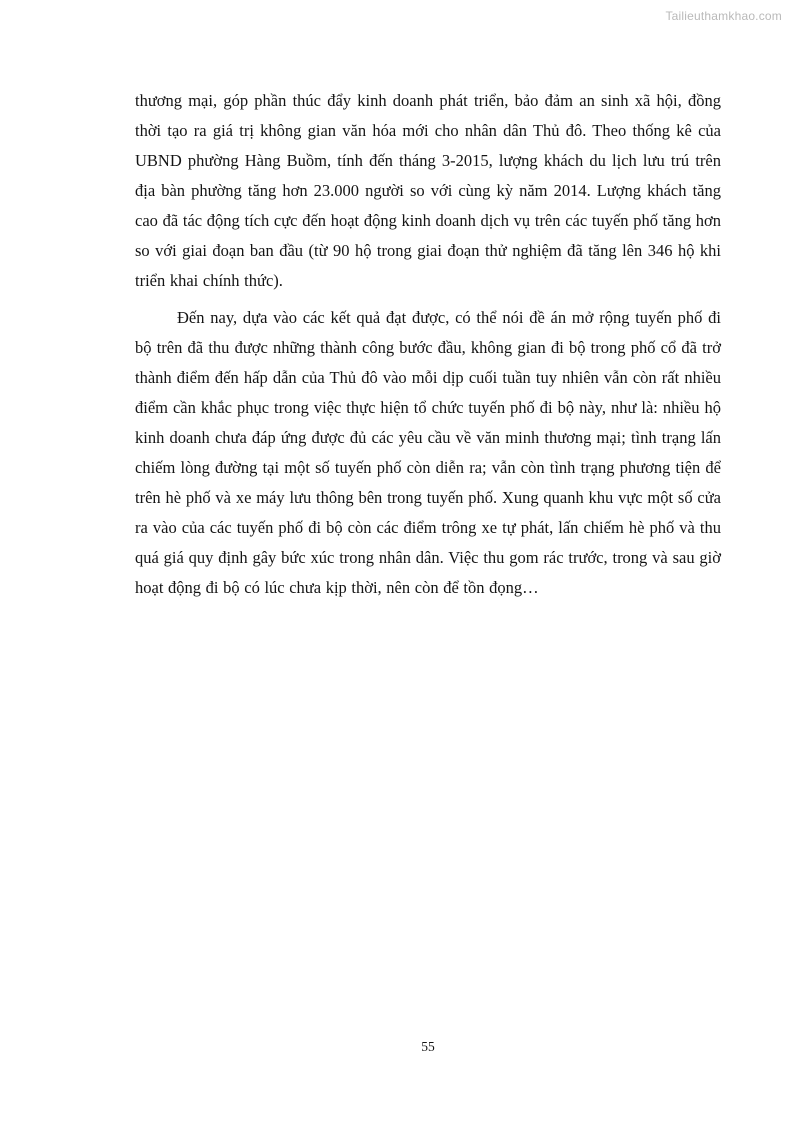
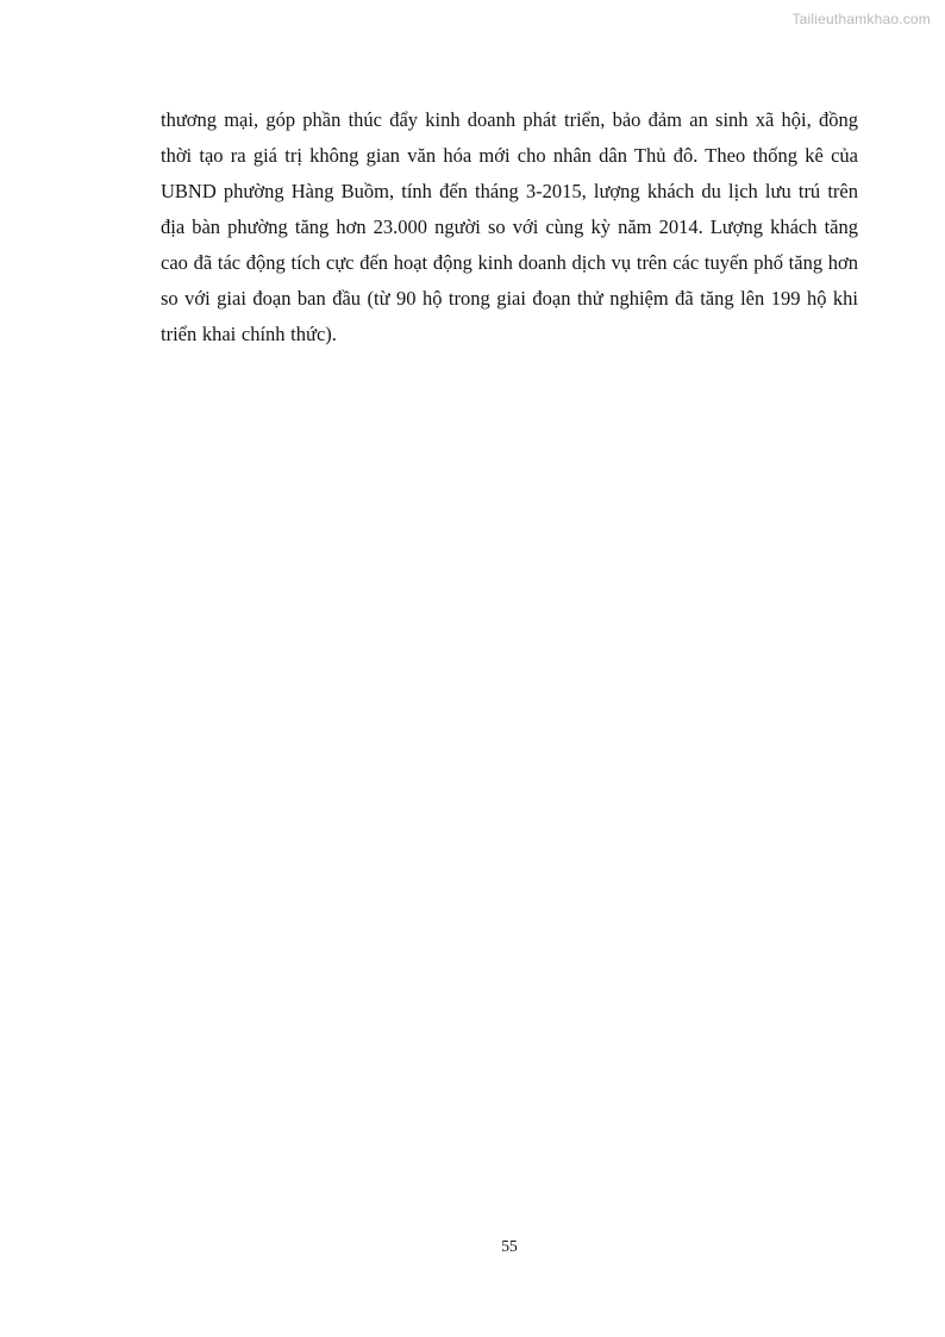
  Tailieuthamkhao.com
- thương mại, góp phần thúc đẩy kinh doanh phát triển, bảo đảm an sinh xã hội, đồng thời tạo ra giá trị không gian văn hóa mới cho nhân dân Thủ đô. Theo thống kê của UBND phường Hàng Buồm, tính đến tháng 3-2015, lượng khách du lịch lưu trú trên địa bàn phường tăng hơn 23.000 người so với cùng kỳ năm 2014. Lượng khách tăng cao đã tác động tích cực đến hoạt động kinh doanh dịch vụ trên các tuyến phố tăng hơn so với giai đoạn ban đầu (từ 90 hộ trong giai đoạn thử nghiệm đã tăng lên 346 hộ khi triển khai chính thức).
+ thương mại, góp phần thúc đẩy kinh doanh phát triển, bảo đảm an sinh xã hội, đồng thời tạo ra giá trị không gian văn hóa mới cho nhân dân Thủ đô. Theo thống kê của UBND phường Hàng Buồm, tính đến tháng 3-2015, lượng khách du lịch lưu trú trên địa bàn phường tăng hơn 23.000 người so với cùng kỳ năm 2014. Lượng khách tăng cao đã tác động tích cực đến hoạt động kinh doanh dịch vụ trên các tuyến phố tăng hơn so với giai đoạn ban đầu (từ 90 hộ trong giai đoạn thử nghiệm đã tăng lên 199 hộ khi triển khai chính thức).
- Đến nay, dựa vào các kết quả đạt được, có thể nói đề án mở rộng tuyến phố đi bộ trên đã thu được những thành công bước đầu, không gian đi bộ trong phố cổ đã trở thành điểm đến hấp dẫn của Thủ đô vào mỗi dịp cuối tuần tuy nhiên vẫn còn rất nhiều điểm cần khắc phục trong việc thực hiện tổ chức tuyến phố đi bộ này, như là: nhiều hộ kinh doanh chưa đáp ứng được đủ các yêu cầu về văn minh thương mại; tình trạng lấn chiếm lòng đường tại một số tuyến phố còn diễn ra; vẫn còn tình trạng phương tiện để trên hè phố và xe máy lưu thông bên trong tuyến phố. Xung quanh khu vực một số cửa ra vào của các tuyến phố đi bộ còn các điểm trông xe tự phát, lấn chiếm hè phố và thu quá giá quy định gây bức xúc trong nhân dân. Việc thu gom rác trước, trong và sau giờ hoạt động đi bộ có lúc chưa kịp thời, nên còn để tồn đọng…
  55
